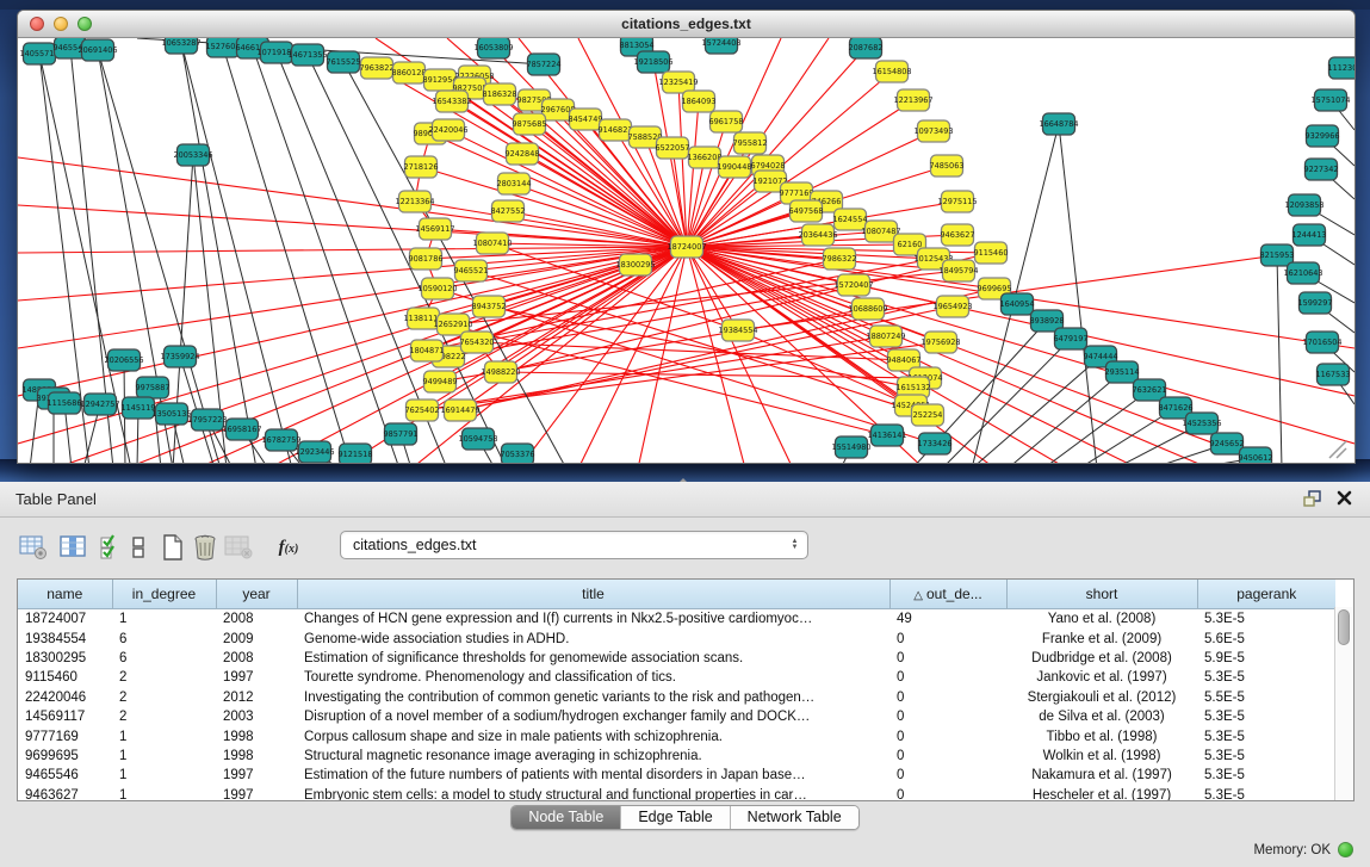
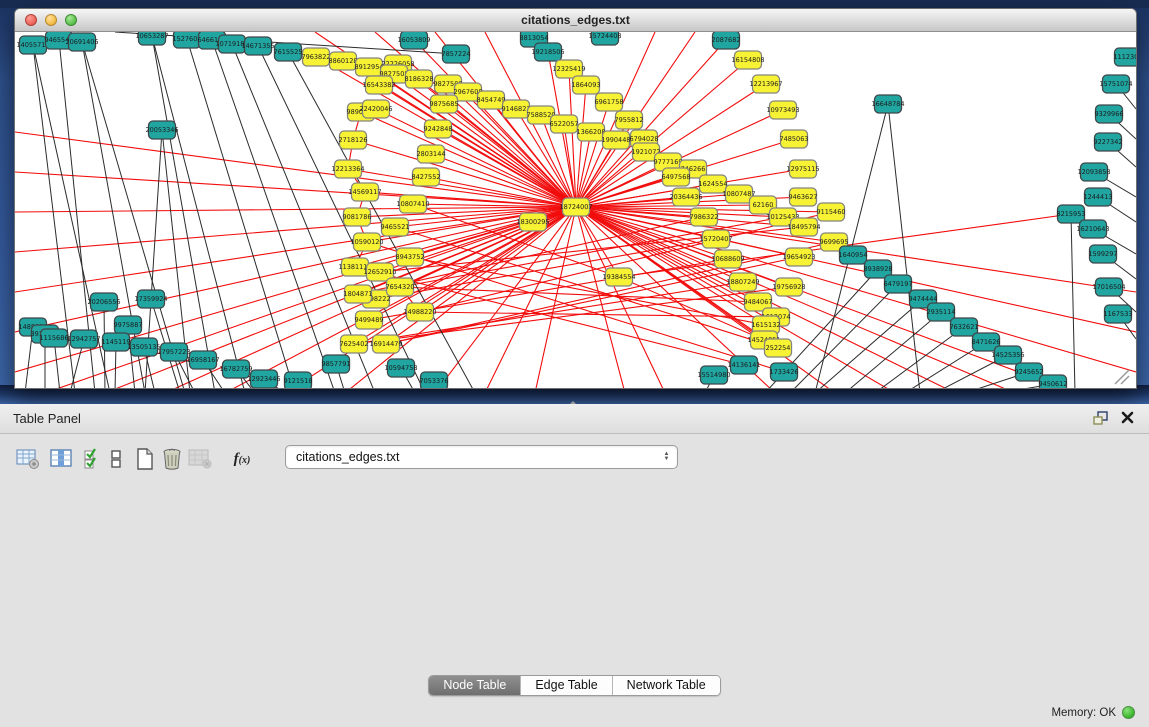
  citations_edges.txt
  1405571
  946554
  20691406
  10653287
  152760
  64661
  1071918
  14671355
  7615525
  20053346
  16053809
  7857224
  8813054
  19218506
  2087682
  15724408
  7963822
  886012
  891295
  22226058
  982750
  16543382
  8186328
  98275
  296760
  9875685
  8454749
  914682
  12325419
  1864093
  758852
  6522057
  136620
  16154808
  12213967
  10973493
  7485063
  12975115
  6961758
  7955812
  1990448
  6794028
  1921072
  977716
  6497568
  1624554
  20364436
  10807487
  62160
  9463627
  7986322
  15720407
  10688609
  18807249
  19384554
  9484067
  1615132
  252254
  10125433
  18495794
  9115460
  9699695
  19654923
  19756928
  14136141
  1733426
  1640954
  8938928
  16648784
  8215953
  15751074
  9329966
  9227342
  12093858
  1244413
  16210643
  1599297
  17016504
  1167533
  11123
  6479197
  9474444
  2935114
  7632621
  8471626
  14525356
  9245652
  9450612
  1115686
  12942757
  20206556
  17359924
  9975887
  1145119
  13505135
  17957223
  16958167
  16782759
  12923446
  7625402
  16914479
  9499489
  1804871
  9857791
  10594758
  9121518
  7053376
  15514980
  18300295
  12213364
  2718126
  22420046
  9242848
  2803144
  8427552
  14569117
  9081786
  10590120
  1138111
  12652910
  9465521
  8943752
  7654320
  14988220
  10807410
  18724007
  Table Panel
  f(x)
  citations_edges.txt
- name	in_degree	year	title	△ out_de...	short	pagerank
- 18724007	1	2008	Changes of HCN gene expression and I(f) currents in Nkx2.5-positive cardiomyoc…	49	Yano et al. (2008)	5.3E-5
- 19384554	6	2009	Genome-wide association studies in ADHD.	0	Franke et al. (2009)	5.6E-5
- 18300295	6	2008	Estimation of significance thresholds for genomewide association scans.	0	Dudbridge et al. (2008)	5.9E-5
- 9115460	2	1997	Tourette syndrome. Phenomenology and classification of tics.	0	Jankovic et al. (1997)	5.3E-5
- 22420046	2	2012	Investigating the contribution of common genetic variants to the risk and pathogen…	0	Stergiakouli et al. (2012)	5.5E-5
- 14569117	2	2003	Disruption of a novel member of a sodium/hydrogen exchanger family and DOCK…	0	de Silva et al. (2003)	5.3E-5
- 9777169	1	1998	Corpus callosum shape and size in male patients with schizophrenia.	0	Tibbo et al. (1998)	5.3E-5
- 9699695	1	1998	Structural magnetic resonance image averaging in schizophrenia.	0	Wolkin et al. (1998)	5.3E-5
- 9465546	1	1997	Estimation of the future numbers of patients with mental disorders in Japan base…	0	Nakamura et al. (1997)	5.3E-5
- 9463627	1	1997	Embryonic stem cells: a model to study structural and functional properties in car…	0	Hescheler et al. (1997)	5.3E-5
  Node Table
  Edge Table
  Network Table
  Memory: OK
